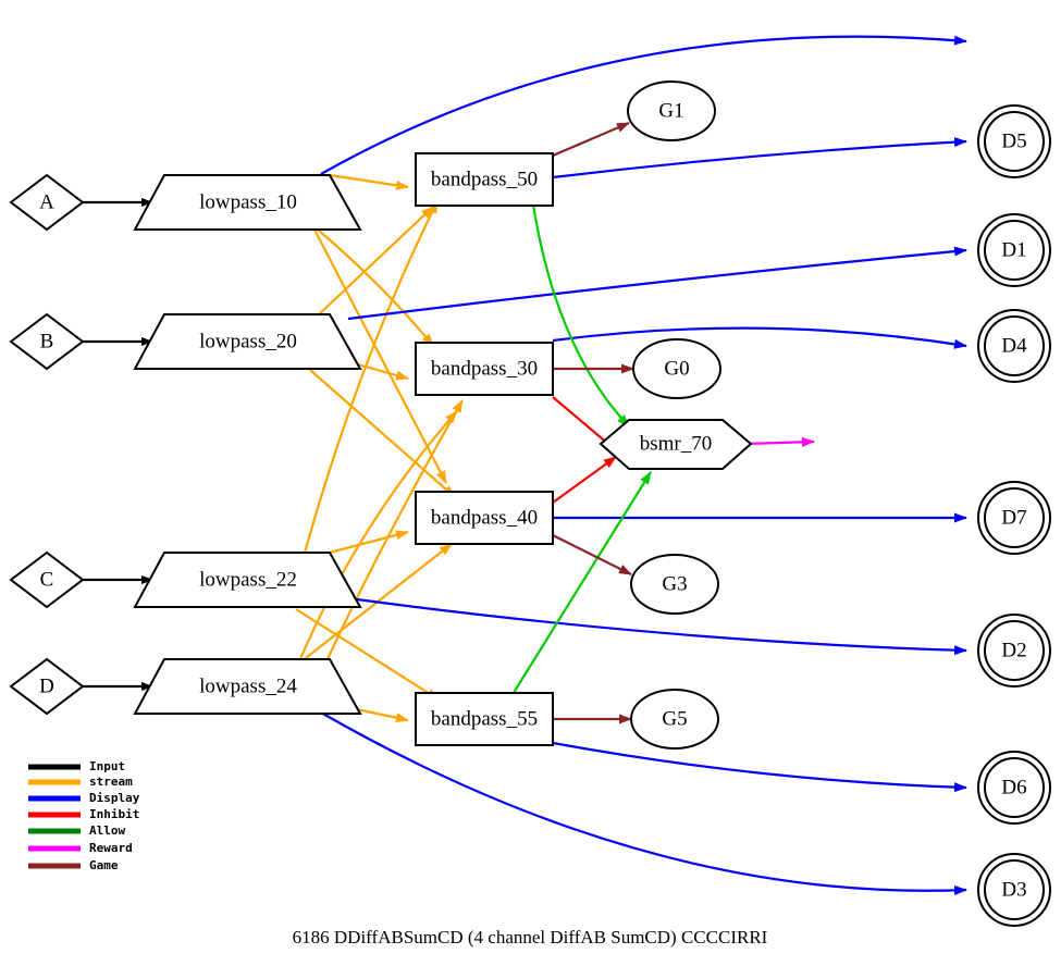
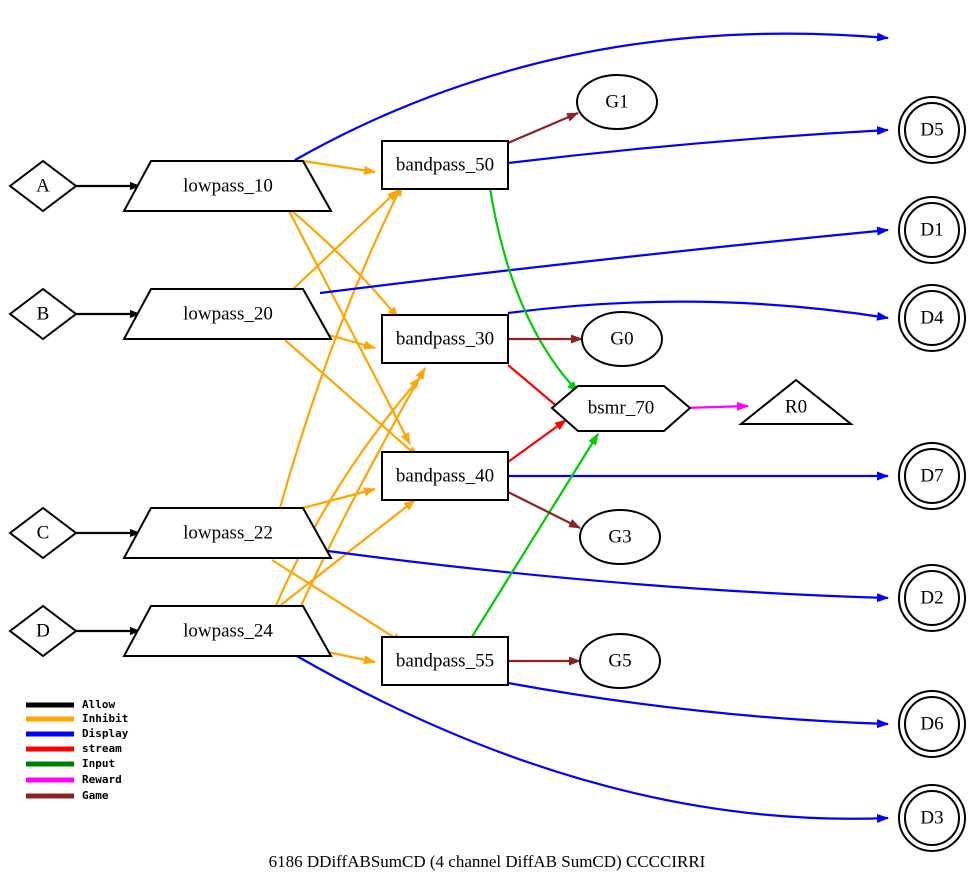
  A
  B
  C
  D
  lowpass_10
  lowpass_20
  lowpass_22
  lowpass_24
  bandpass_50
  bandpass_30
  bandpass_40
  bandpass_55
  bsmr_70
+ R0
  G1
  G0
  G3
  G5
  D5
  D1
  D4
  D7
  D2
  D6
  D3
- Input
+ Allow
- stream
+ Inhibit
  Display
- Inhibit
+ stream
- Allow
+ Input
  Reward
  Game
  6186 DDiffABSumCD (4 channel DiffAB SumCD) CCCCIRRI
